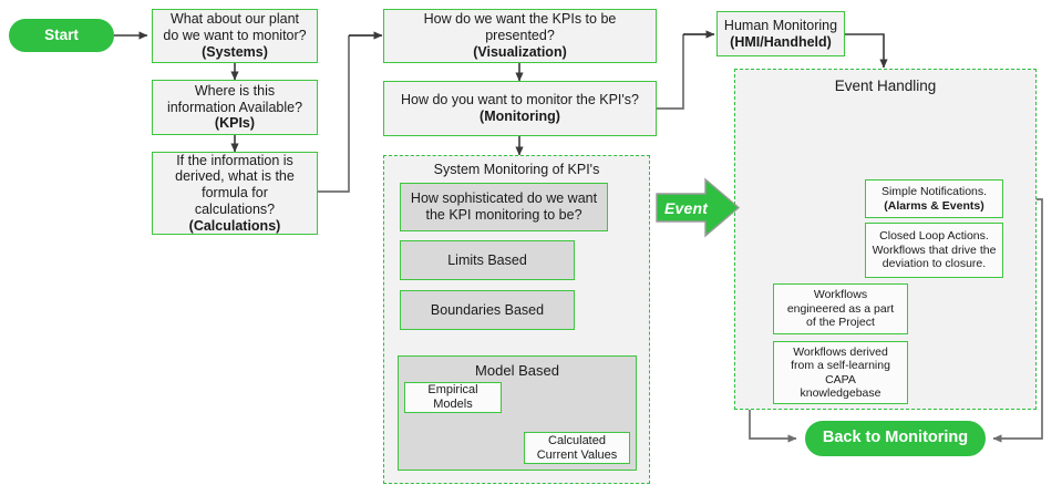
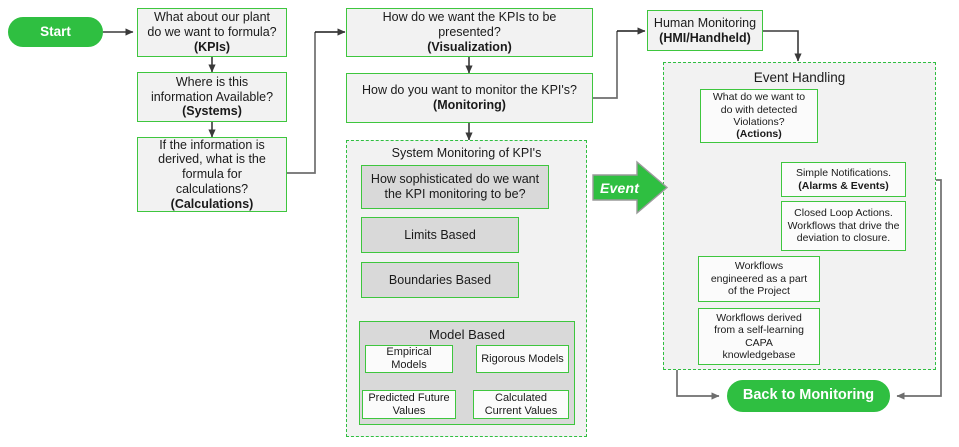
  Start
  What about our plant
- do we want to monitor?
+ do we want to formula?
- (Systems)
+ (KPIs)
  Where is this
  information Available?
- (KPIs)
+ (Systems)
  If the information is
  derived, what is the
  formula for
  calculations?
  (Calculations)
  How do we want the KPIs to be
  presented?
  (Visualization)
  How do you want to monitor the KPI's?
  (Monitoring)
  System Monitoring of KPI's
  How sophisticated do we want
  the KPI monitoring to be?
  Limits Based
  Boundaries Based
  Model Based
  Empirical
  Models
+ Rigorous Models
+ Predicted Future
+ Values
  Calculated
  Current Values
  Event
  Human Monitoring
  (HMI/Handheld)
  Event Handling
+ What do we want to
+ do with detected
+ Violations?
+ (Actions)
  Simple Notifications.
  (Alarms & Events)
  Closed Loop Actions.
  Workflows that drive the
  deviation to closure.
  Workflows
  engineered as a part
  of the Project
  Workflows derived
  from a self-learning
  CAPA
  knowledgebase
  Back to Monitoring
